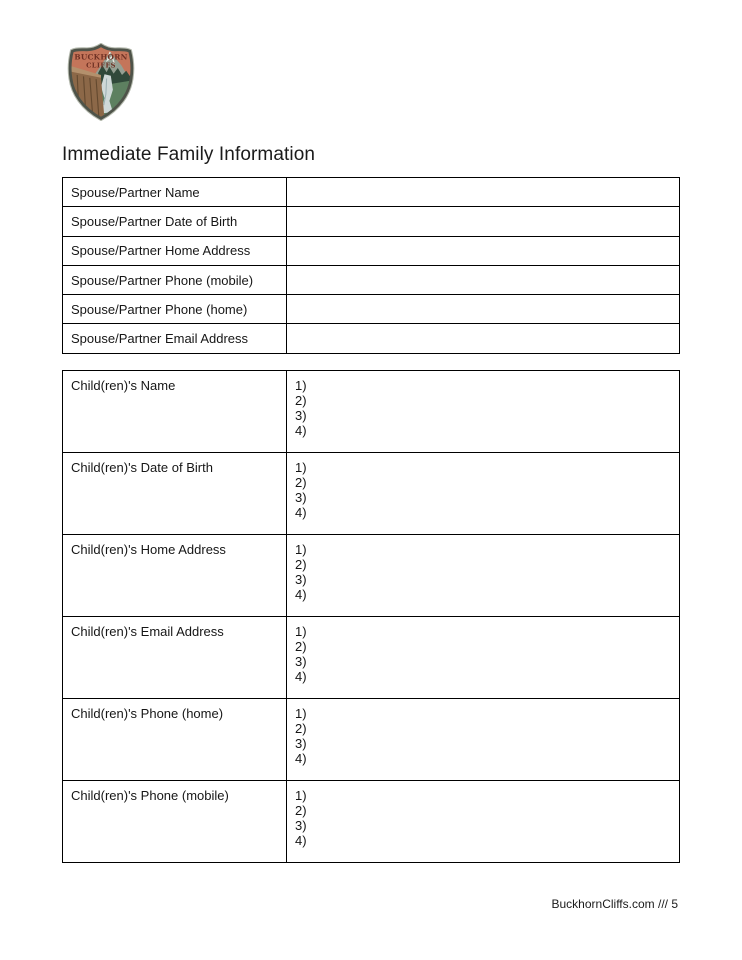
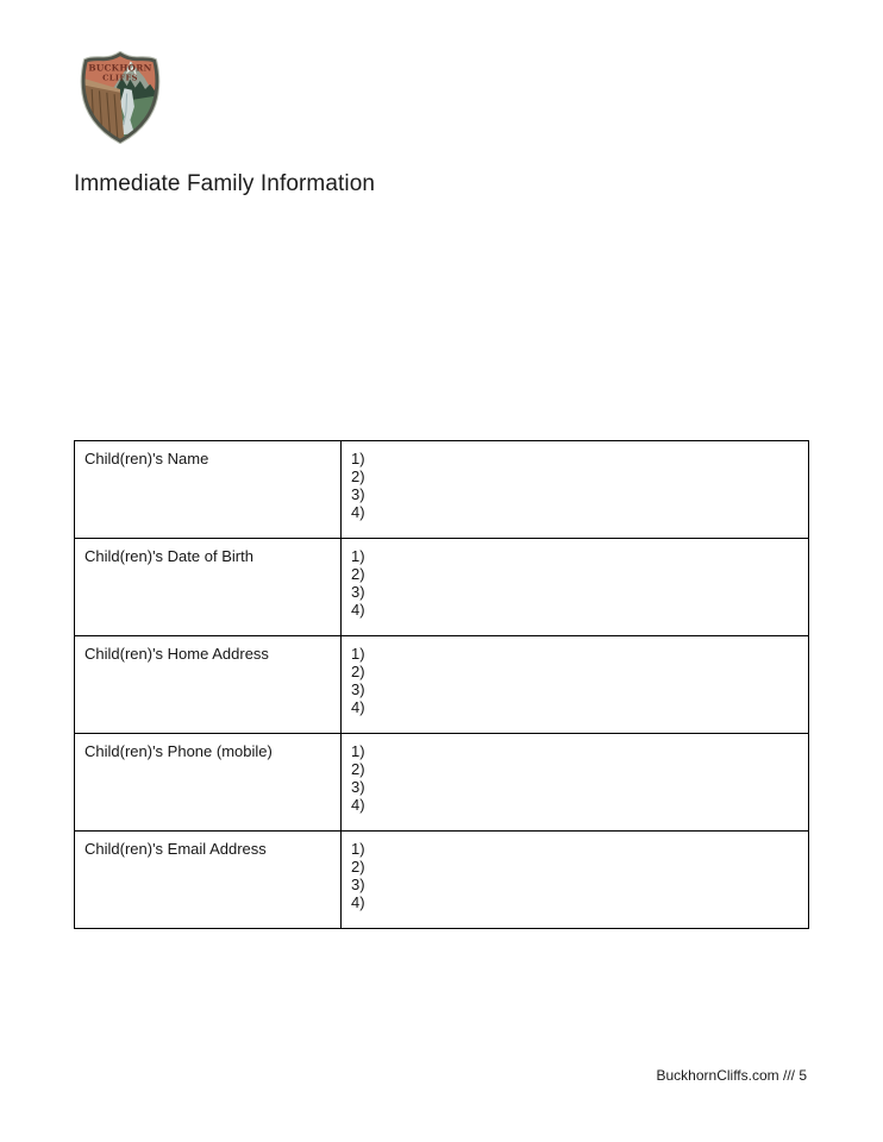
  BUCKHORN
  CLIFFS
  Immediate Family Information
- Spouse/Partner Name
- Spouse/Partner Date of Birth
- Spouse/Partner Home Address
- Spouse/Partner Phone (mobile)
- Spouse/Partner Phone (home)
- Spouse/Partner Email Address
  Child(ren)'s Name	1) 2) 3) 4)
  Child(ren)'s Date of Birth	1) 2) 3) 4)
  Child(ren)'s Home Address	1) 2) 3) 4)
- Child(ren)'s Email Address	1) 2) 3) 4)
+ Child(ren)'s Phone (mobile)	1) 2) 3) 4)
- Child(ren)'s Phone (home)	1) 2) 3) 4)
- Child(ren)'s Phone (mobile)	1) 2) 3) 4)
+ Child(ren)'s Email Address	1) 2) 3) 4)
  BuckhornCliffs.com /// 5
